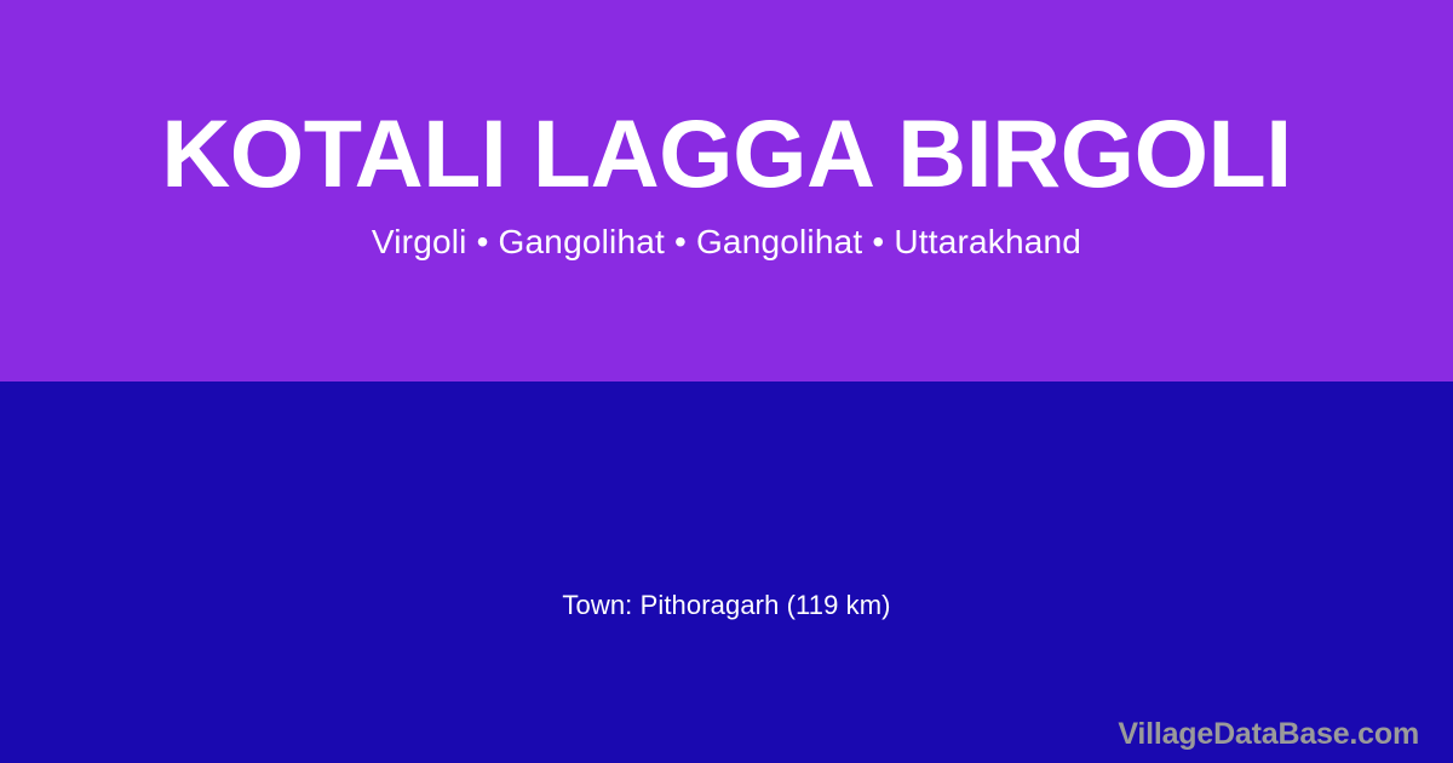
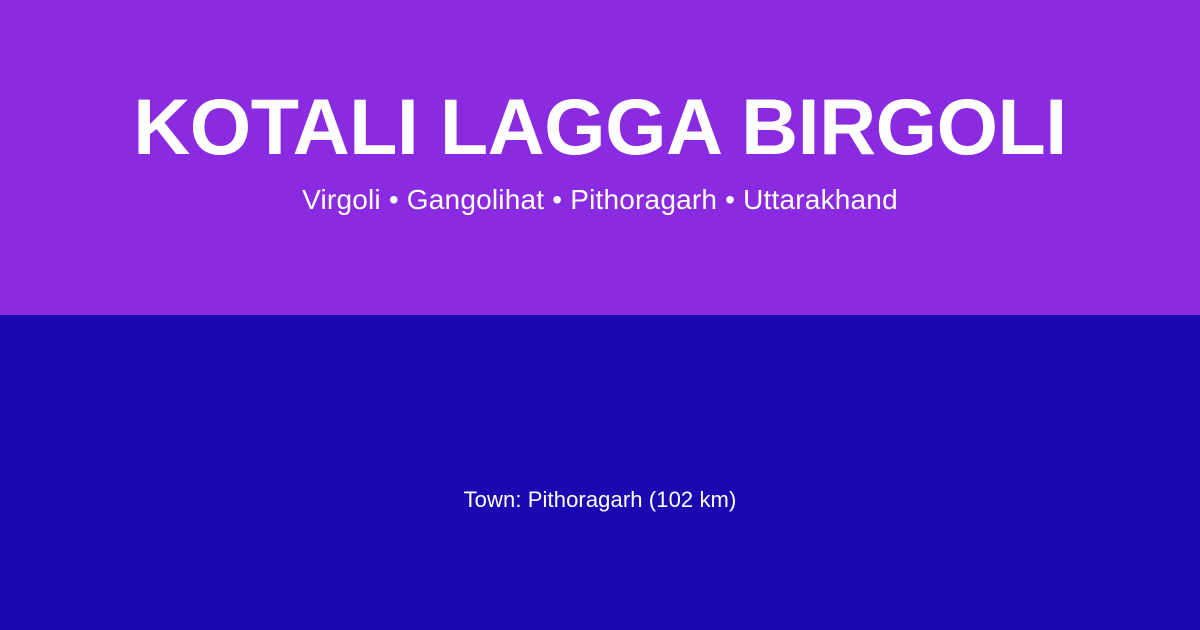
  KOTALI LAGGA BIRGOLI
- Virgoli • Gangolihat • Gangolihat • Uttarakhand
+ Virgoli • Gangolihat • Pithoragarh • Uttarakhand
- Town: Pithoragarh (119 km)
+ Town: Pithoragarh (102 km)
- VillageDataBase.com
